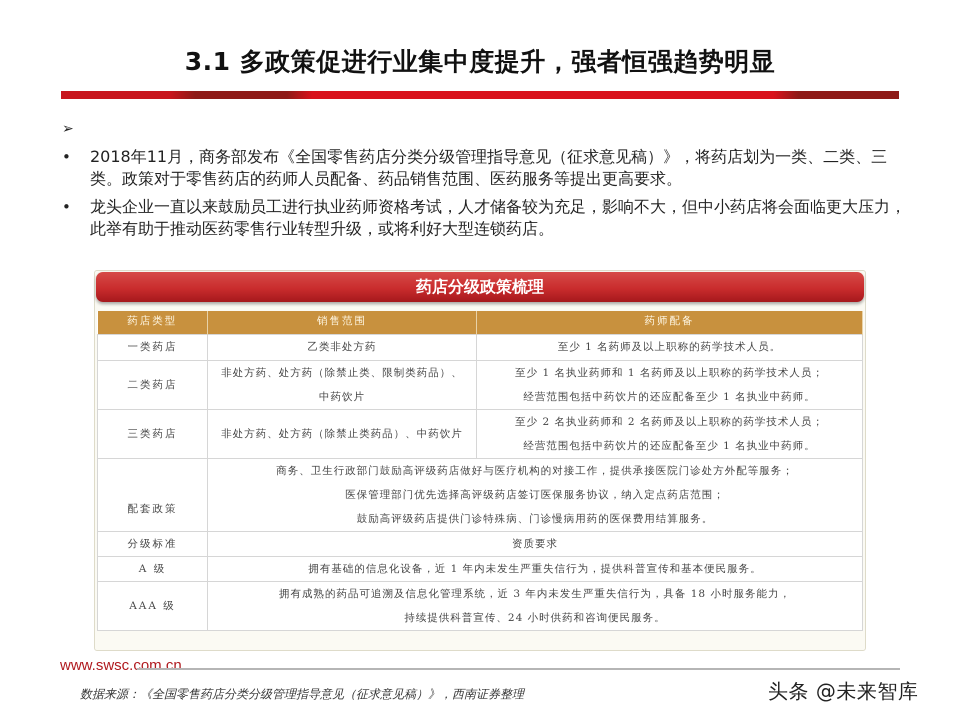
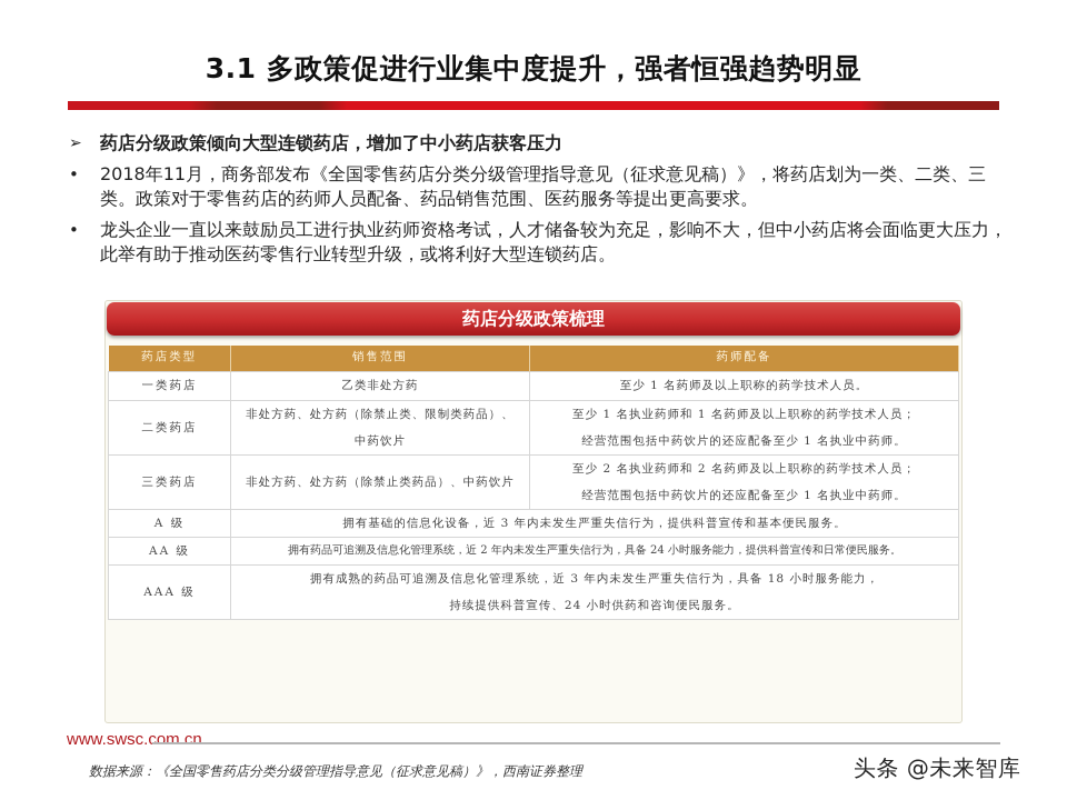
  3.1 多政策促进行业集中度提升，强者恒强趋势明显
  ➢
+ 药店分级政策倾向大型连锁药店，增加了中小药店获客压力
  •
  2018年11月，商务部发布《全国零售药店分类分级管理指导意见（征求意见稿）》，将药店划为一类、二类、三类。政策对于零售药店的药师人员配备、药品销售范围、医药服务等提出更高要求。
  •
  龙头企业一直以来鼓励员工进行执业药师资格考试，人才储备较为充足，影响不大，但中小药店将会面临更大压力，此举有助于推动医药零售行业转型升级，或将利好大型连锁药店。
  药店分级政策梳理
  药店类型	销售范围	药师配备
  一类药店	乙类非处方药	至少 1 名药师及以上职称的药学技术人员。
  二类药店	非处方药、处方药（除禁止类、限制类药品）、 中药饮片	至少 1 名执业药师和 1 名药师及以上职称的药学技术人员； 经营范围包括中药饮片的还应配备至少 1 名执业中药师。
  三类药店	非处方药、处方药（除禁止类药品）、中药饮片	至少 2 名执业药师和 2 名药师及以上职称的药学技术人员； 经营范围包括中药饮片的还应配备至少 1 名执业中药师。
- 配套政策	商务、卫生行政部门鼓励高评级药店做好与医疗机构的对接工作，提供承接医院门诊处方外配等服务； 医保管理部门优先选择高评级药店签订医保服务协议，纳入定点药店范围； 鼓励高评级药店提供门诊特殊病、门诊慢病用药的医保费用结算服务。
- 分级标准	资质要求
- A 级	拥有基础的信息化设备，近 1 年内未发生严重失信行为，提供科普宣传和基本便民服务。
+ A 级	拥有基础的信息化设备，近 3 年内未发生严重失信行为，提供科普宣传和基本便民服务。
+ AA 级	拥有药品可追溯及信息化管理系统，近 2 年内未发生严重失信行为，具备 24 小时服务能力，提供科普宣传和日常便民服务。
  AAA 级	拥有成熟的药品可追溯及信息化管理系统，近 3 年内未发生严重失信行为，具备 18 小时服务能力， 持续提供科普宣传、24 小时供药和咨询便民服务。
  www.swsc.com.cn
  数据来源：《全国零售药店分类分级管理指导意见（征求意见稿）》，西南证券整理
  头条 @未来智库
